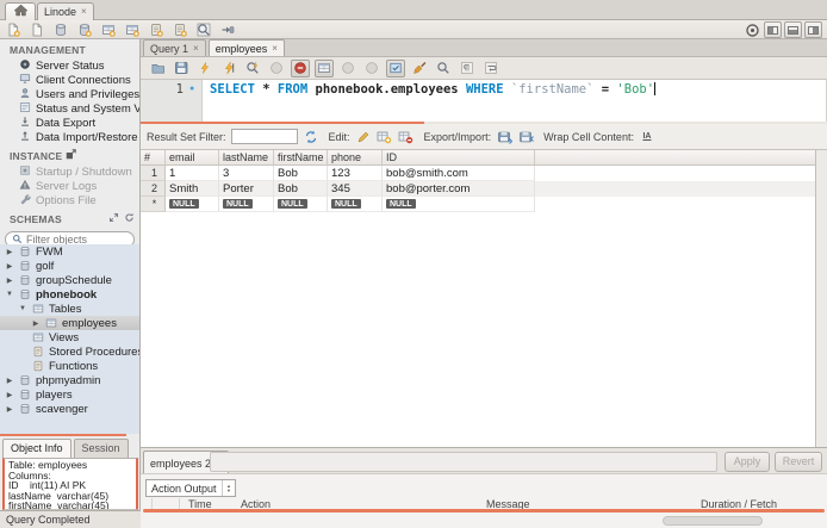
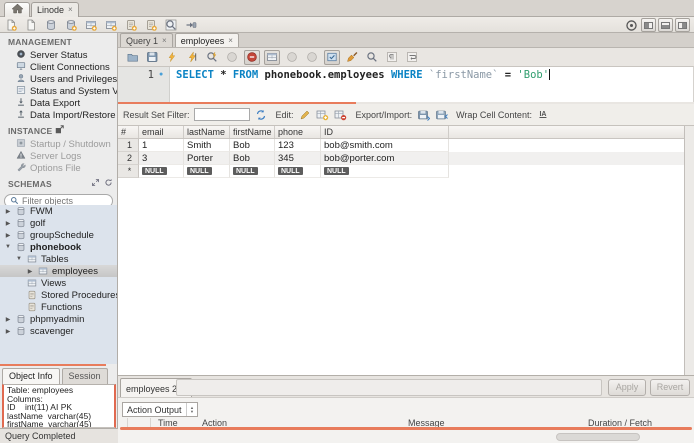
  Linode
  ×
  MANAGEMENT
  Server Status
  Client Connections
  Users and Privileges
  Data Export
  Data Import/Restore
  INSTANCE
  Startup / Shutdown
  Server Logs
  Options File
  SCHEMAS
  Filter objects
  FWM
  golf
  groupSchedule
  phonebook
  Tables
  employees
  Views
  Stored Procedure
  Functions
  phpmyadmin
- players
  scavenger
  Object Info
  Session
  Table: employees
  Columns:
  ID int(11) AI PK
  lastName varchar(45)
  firstName varchar(45)
  Query 1
  ×
  employees
  ×
  1
  SELECT * FROM phonebook.employees WHERE `firstName` = 'Bob'
  Result Set Filter:
  Edit:
  Export/Import:
  Wrap Cell Content:
  #
  email
  lastName
  firstName
  phone
  ID
  1
  1
- 3
+ Smith
  Bob
  123
  bob@smith.com
  2
- Smith
+ 3
  Porter
  Bob
  345
  bob@porter.com
  *
  employees 2
  Apply
  Revert
  Action Output
  Time
  Action
  Message
  Duration / Fetch
  Query Completed
